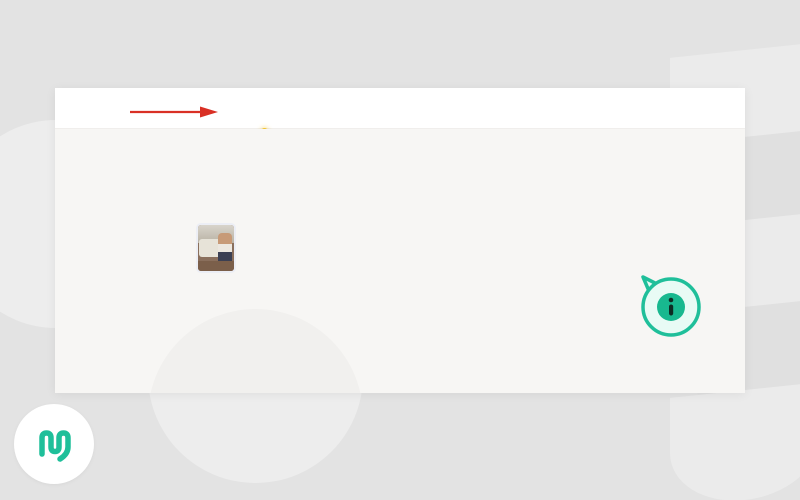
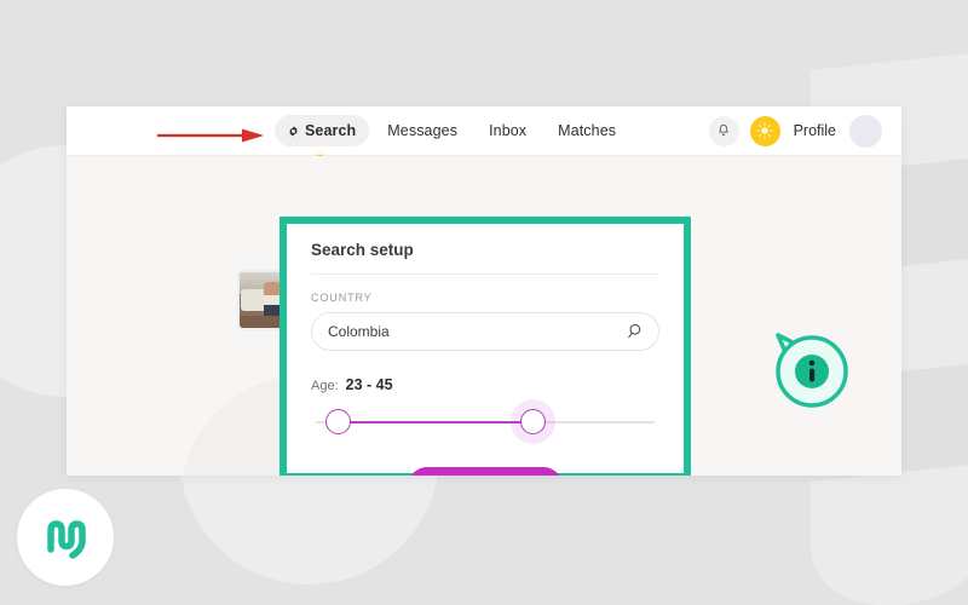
+ Search
+ Messages
+ Inbox
+ Matches
+ Profile
+ Search setup
+ COUNTRY
+ Colombia
+ Age:
+ 23 - 45
